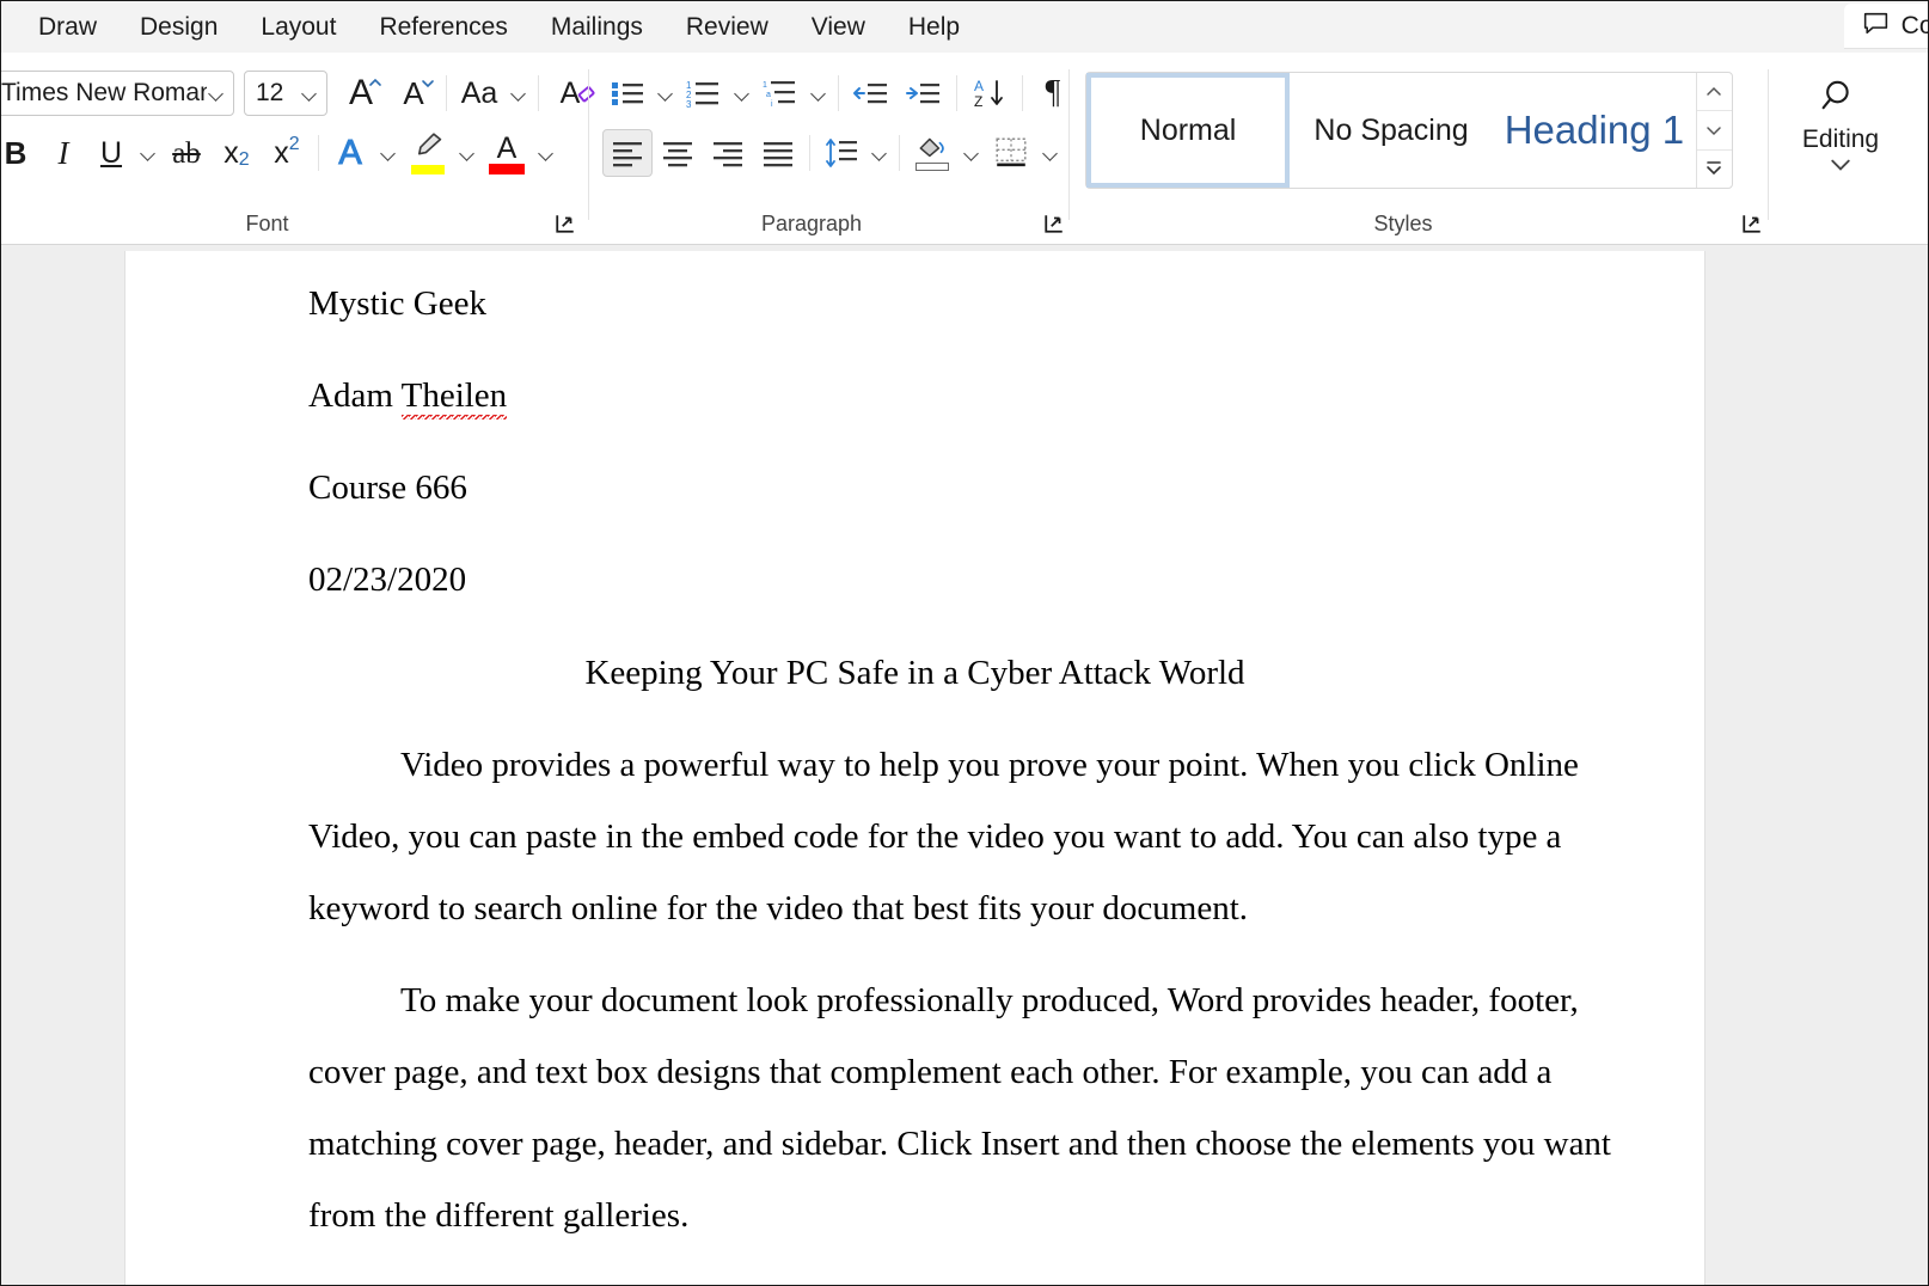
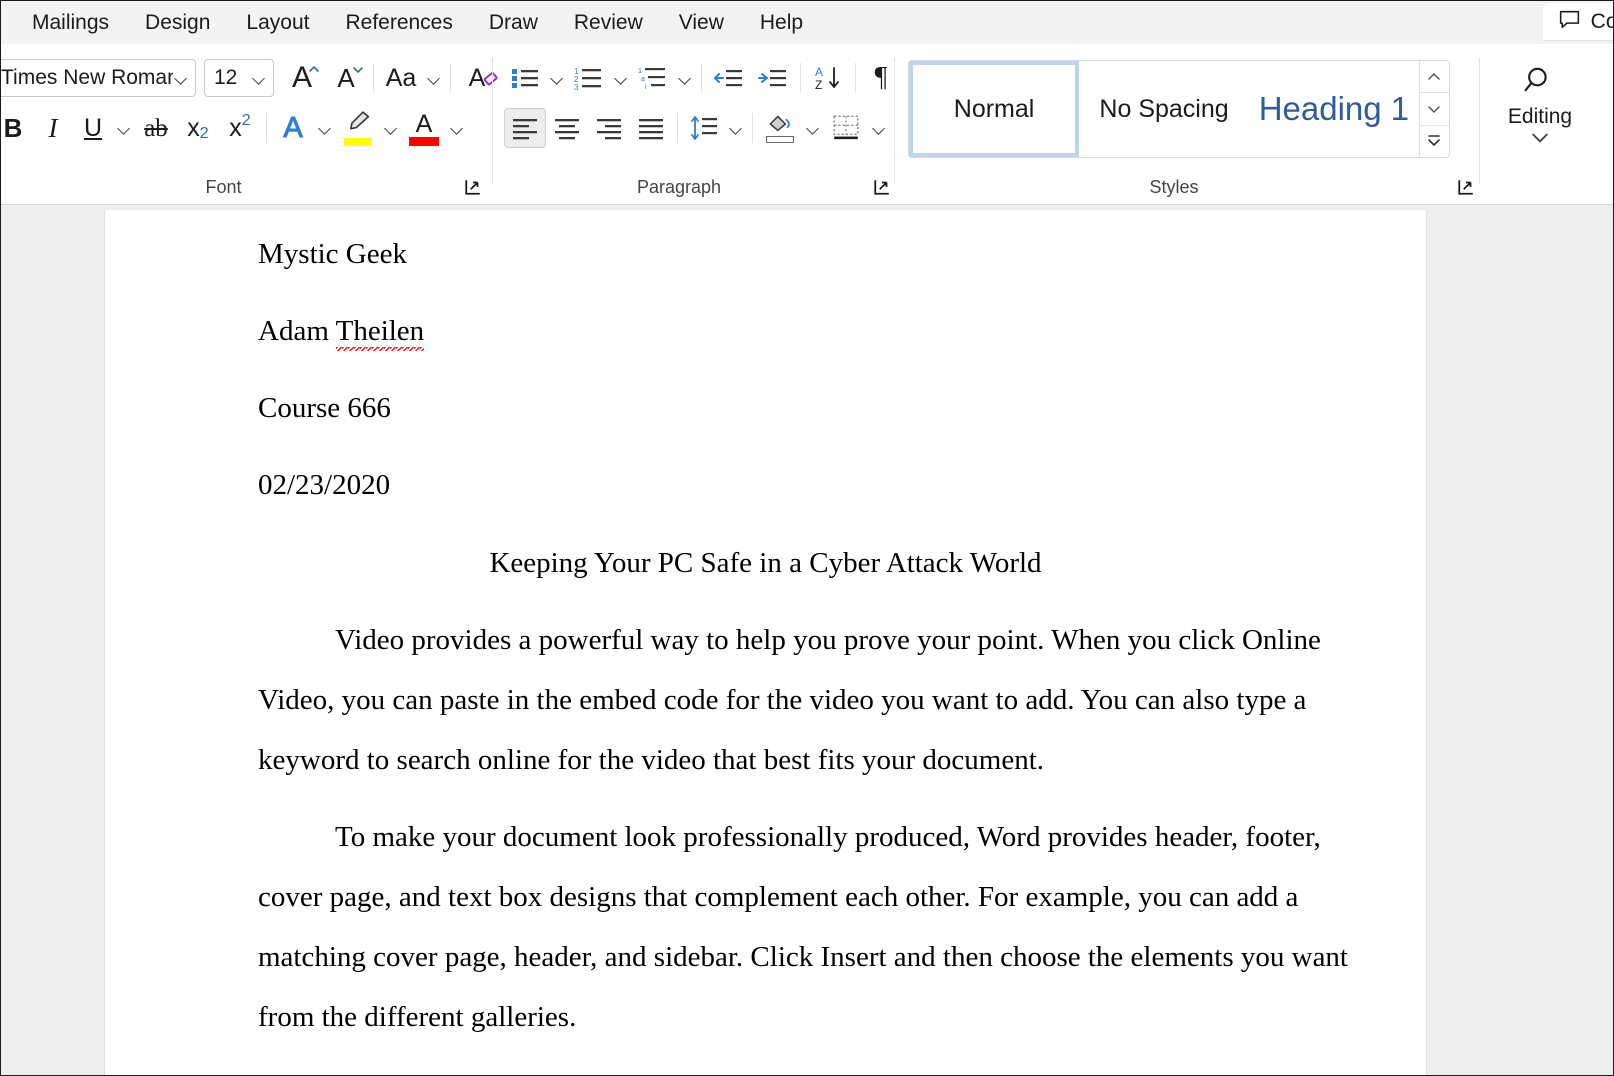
- Draw
+ Mailings
  Design
  Layout
  References
- Mailings
+ Draw
  Review
  View
  Help
  Times New Roman
  12
  A
  A
  Aa
  A
  B
  I
  U
  ab
  x
  2
  x
  2
  A
  A
  Font
  1
  2
  3
  A
  Z
  ¶
  Paragraph
  Normal
  No Spacing
  Heading 1
  Styles
  Editing
  Mystic Geek
  Adam Theilen
  Course 666
  02/23/2020
  Keeping Your PC Safe in a Cyber Attack World
  Video provides a powerful way to help you prove your point. When you click Online
  Video, you can paste in the embed code for the video you want to add. You can also type a
  keyword to search online for the video that best fits your document.
  To make your document look professionally produced, Word provides header, footer,
  cover page, and text box designs that complement each other. For example, you can add a
  matching cover page, header, and sidebar. Click Insert and then choose the elements you want
  from the different galleries.
